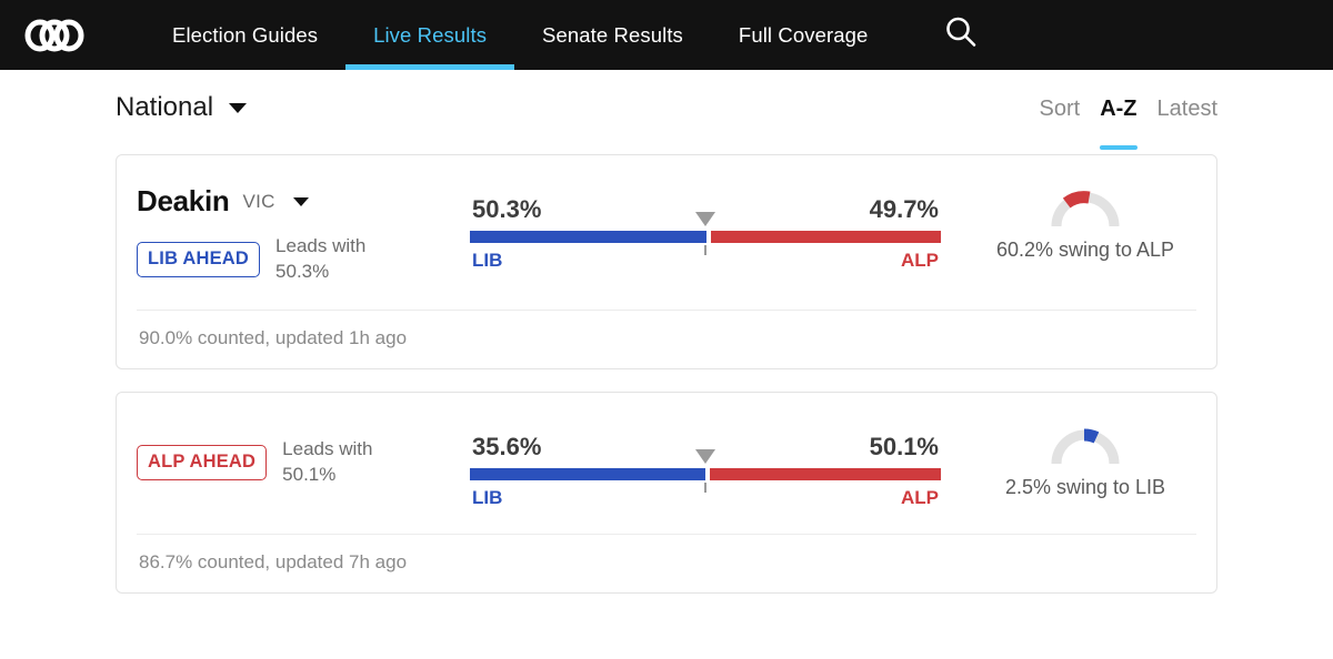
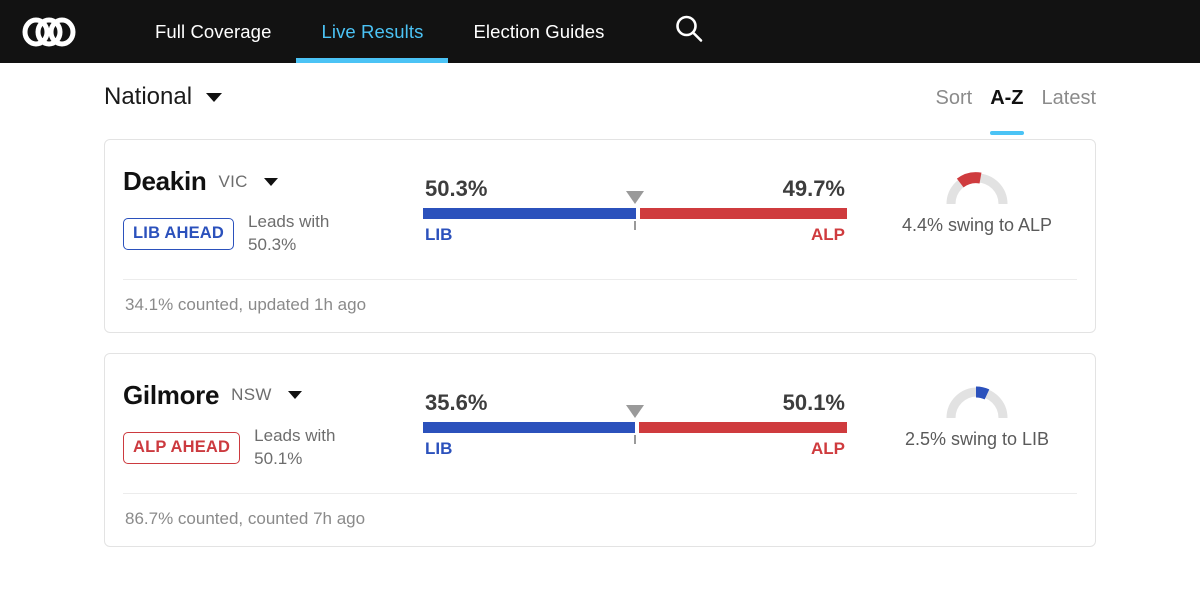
- Election Guides
+ Full Coverage
  Live Results
- Senate Results
- Full Coverage
+ Election Guides
  National
  Sort
  A-Z
  Latest
  Deakin
  VIC
  LIB AHEAD
  Leads with
  50.3%
  50.3%
  49.7%
  LIB
  ALP
- 60.2% swing to ALP
+ 4.4% swing to ALP
- 90.0% counted, updated 1h ago
+ 34.1% counted, updated 1h ago
+ Gilmore
+ NSW
  ALP AHEAD
  Leads with
  50.1%
  35.6%
  50.1%
  LIB
  ALP
  2.5% swing to LIB
- 86.7% counted, updated 7h ago
+ 86.7% counted, counted 7h ago
